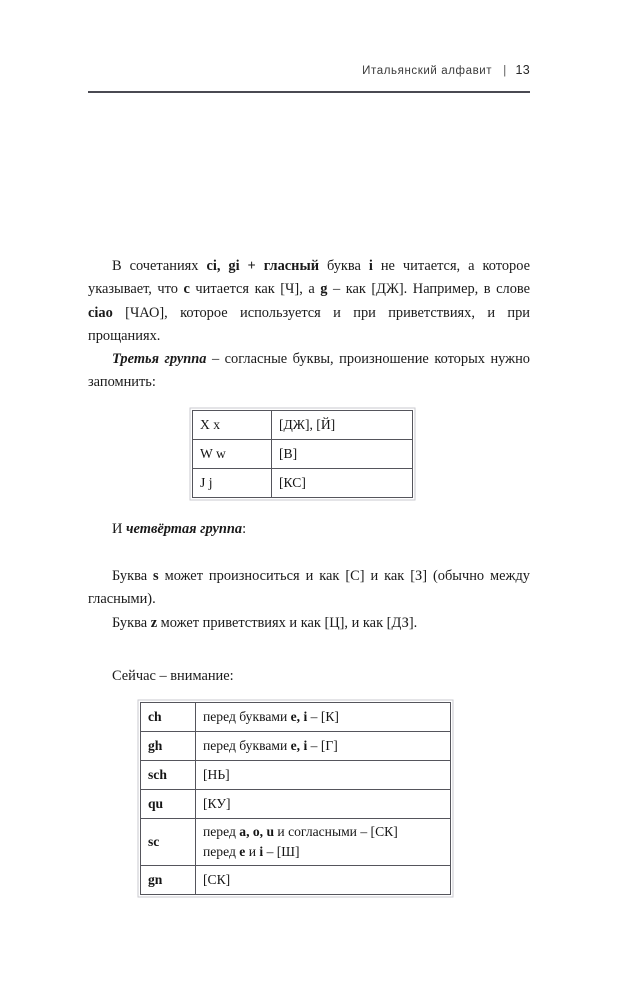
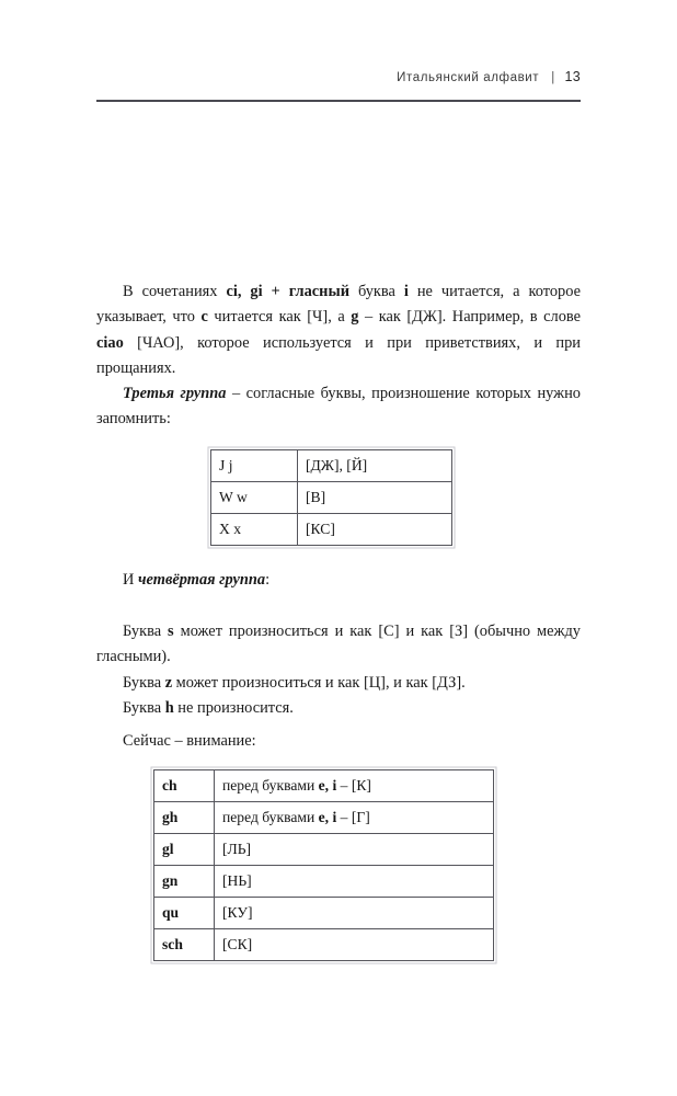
  Итальянский алфавит | 13
  В сочетаниях ci, gi + гласный буква i не читается, а которое указывает, что c читается как [Ч], а g – как [ДЖ]. Например, в слове ciao [ЧАО], которое используется и при приветствиях, и при прощаниях.
  Третья группа – согласные буквы, произношение которых нужно запомнить:
- X x	[ДЖ], [Й]
+ J j	[ДЖ], [Й]
  W w	[В]
- J j	[КС]
+ X x	[КС]
  И четвёртая группа:
  Буква s может произноситься и как [С] и как [З] (обычно между гласными).
- Буква z может приветствиях и как [Ц], и как [ДЗ].
+ Буква z может произноситься и как [Ц], и как [ДЗ].
+ Буква h не произносится.
  Сейчас – внимание:
  ch	перед буквами e, i – [К]
  gh	перед буквами e, i – [Г]
+ gl	[ЛЬ]
- sch	[НЬ]
+ gn	[НЬ]
  qu	[КУ]
- sc	перед a, o, u и согласными – [СК]перед e и i – [Ш]
- gn	[СК]
+ sch	[СК]
